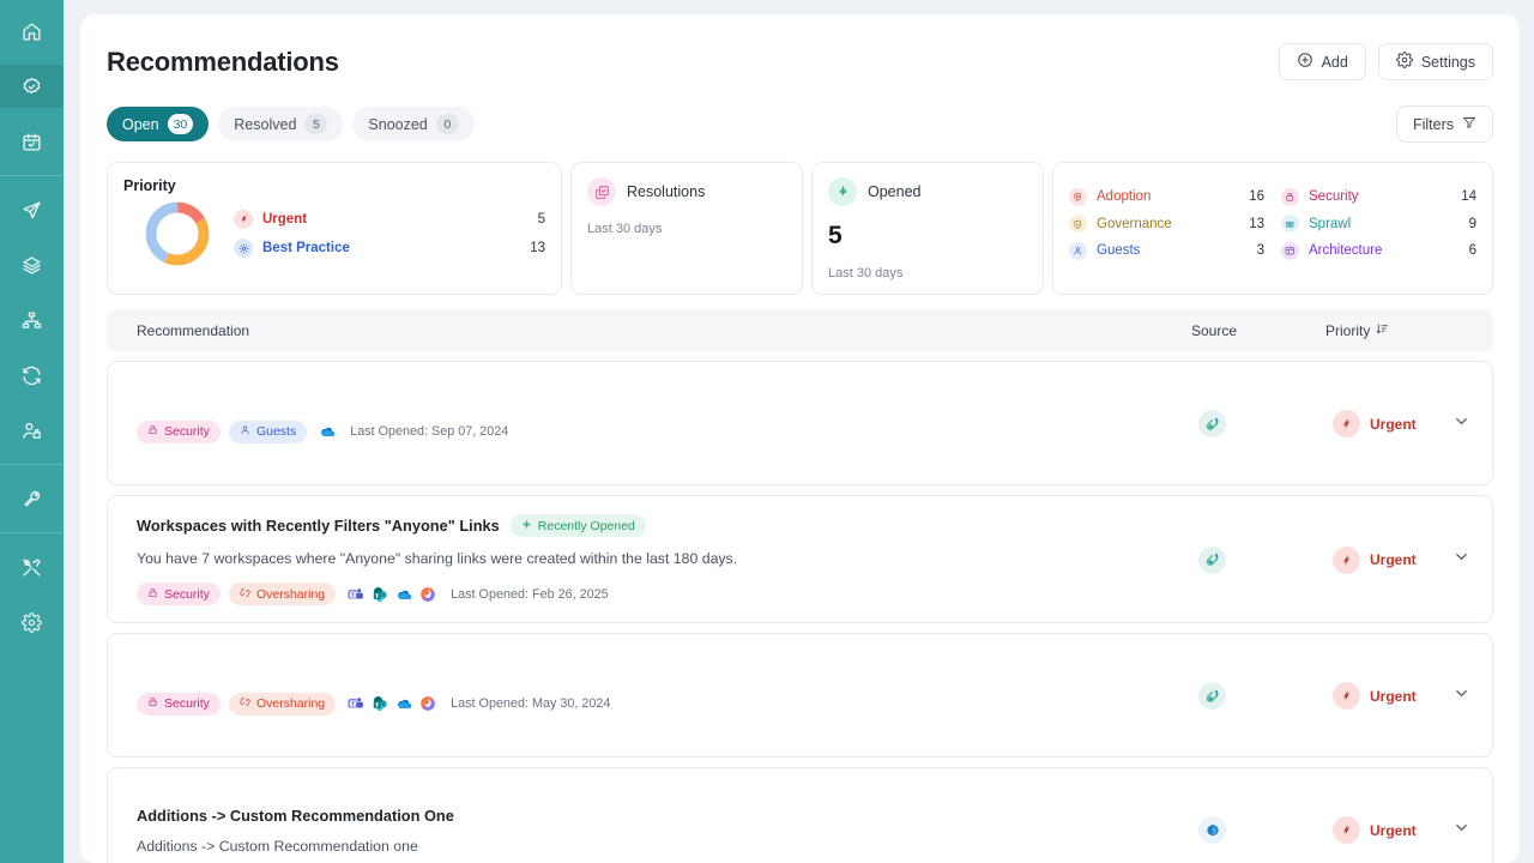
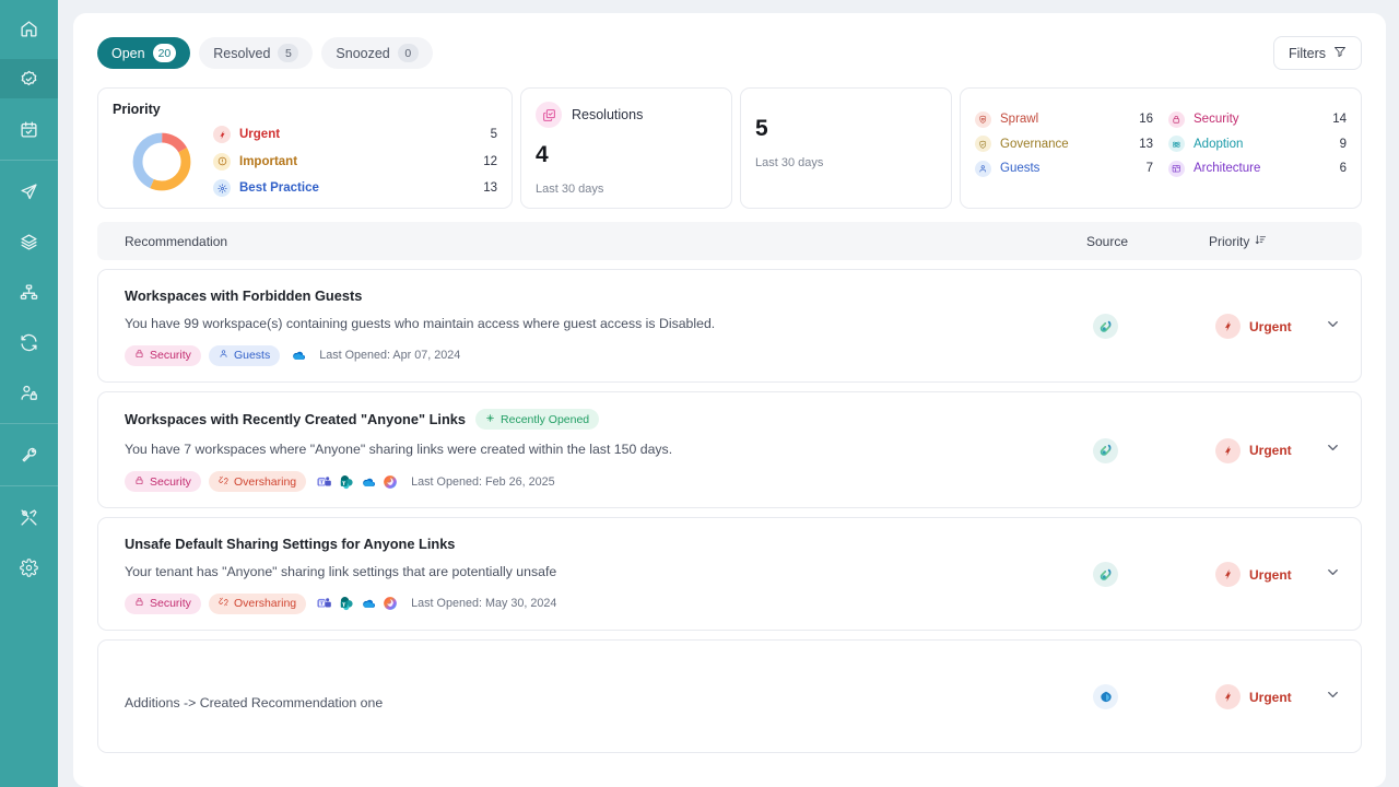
- Recommendations
- Add
- Settings
  Open
- 30
+ 20
  Resolved
  5
  Snoozed
  0
  Filters
  Priority
  Urgent
  5
+ Important
+ 12
  Best Practice
  13
  Resolutions
+ 4
  Last 30 days
- Opened
  5
  Last 30 days
- Adoption
+ Sprawl
  16
  Security
  14
  Governance
  13
- Sprawl
+ Adoption
  9
  Guests
- 3
+ 7
  Architecture
  6
  Recommendation
  Source
  Priority
+ Workspaces with Forbidden Guests
+ You have 99 workspace(s) containing guests who maintain access where guest access is Disabled.
  Security
  Guests
- Last Opened: Sep 07, 2024
+ Last Opened: Apr 07, 2024
  Urgent
- Workspaces with Recently Filters "Anyone" Links
+ Workspaces with Recently Created "Anyone" Links
  Recently Opened
- You have 7 workspaces where "Anyone" sharing links were created within the last 180 days.
+ You have 7 workspaces where "Anyone" sharing links were created within the last 150 days.
  Security
  Oversharing
  Last Opened: Feb 26, 2025
  Urgent
+ Unsafe Default Sharing Settings for Anyone Links
+ Your tenant has "Anyone" sharing link settings that are potentially unsafe
  Security
  Oversharing
  Last Opened: May 30, 2024
  Urgent
- Additions -> Custom Recommendation One
- Additions -> Custom Recommendation one
+ Additions -> Created Recommendation one
  Urgent
